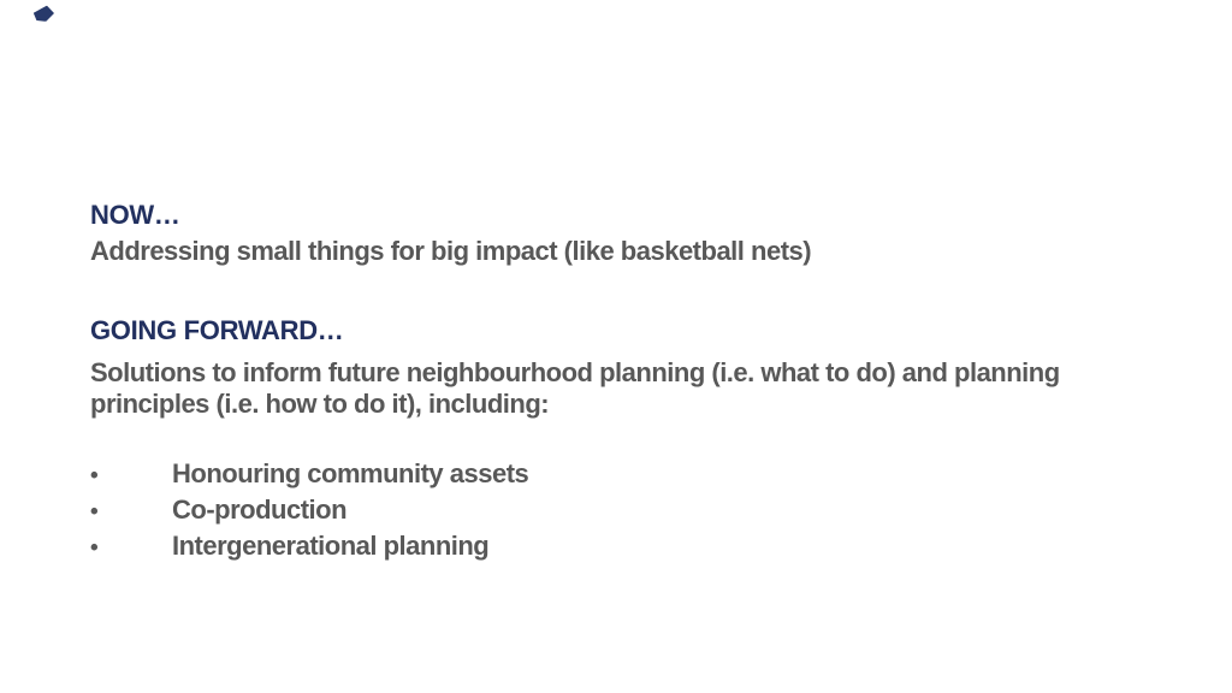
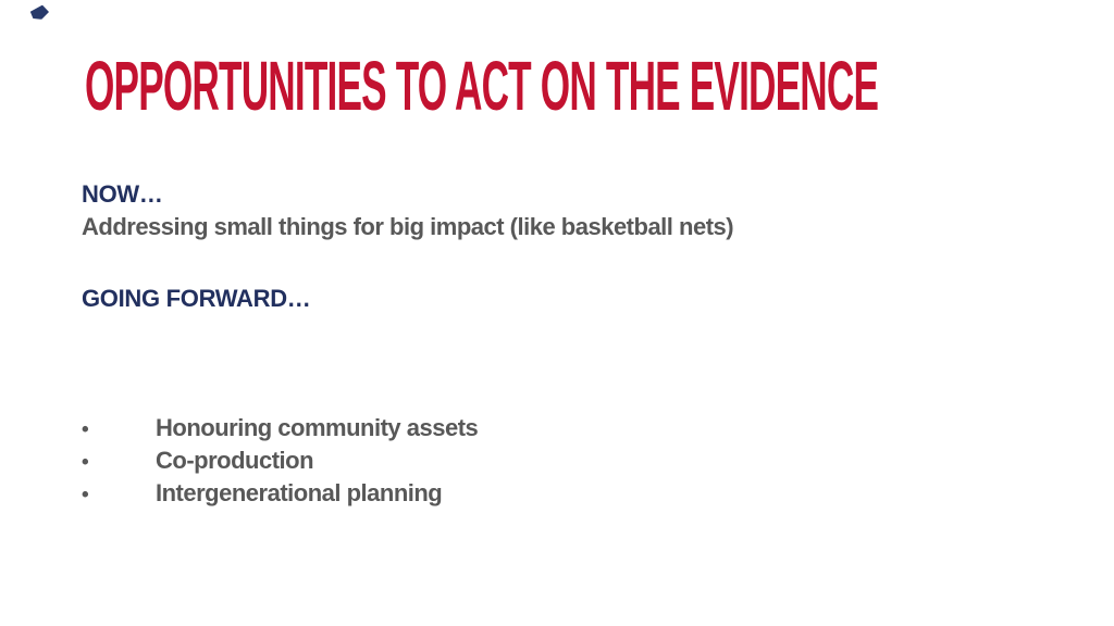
+ OPPORTUNITIES TO ACT ON THE EVIDENCE
  NOW…
  Addressing small things for big impact (like basketball nets)
  GOING FORWARD…
- Solutions to inform future neighbourhood planning (i.e. what to do) and planning
- principles (i.e. how to do it), including:
  •
  Honouring community assets
  •
  Co-production
  •
  Intergenerational planning
